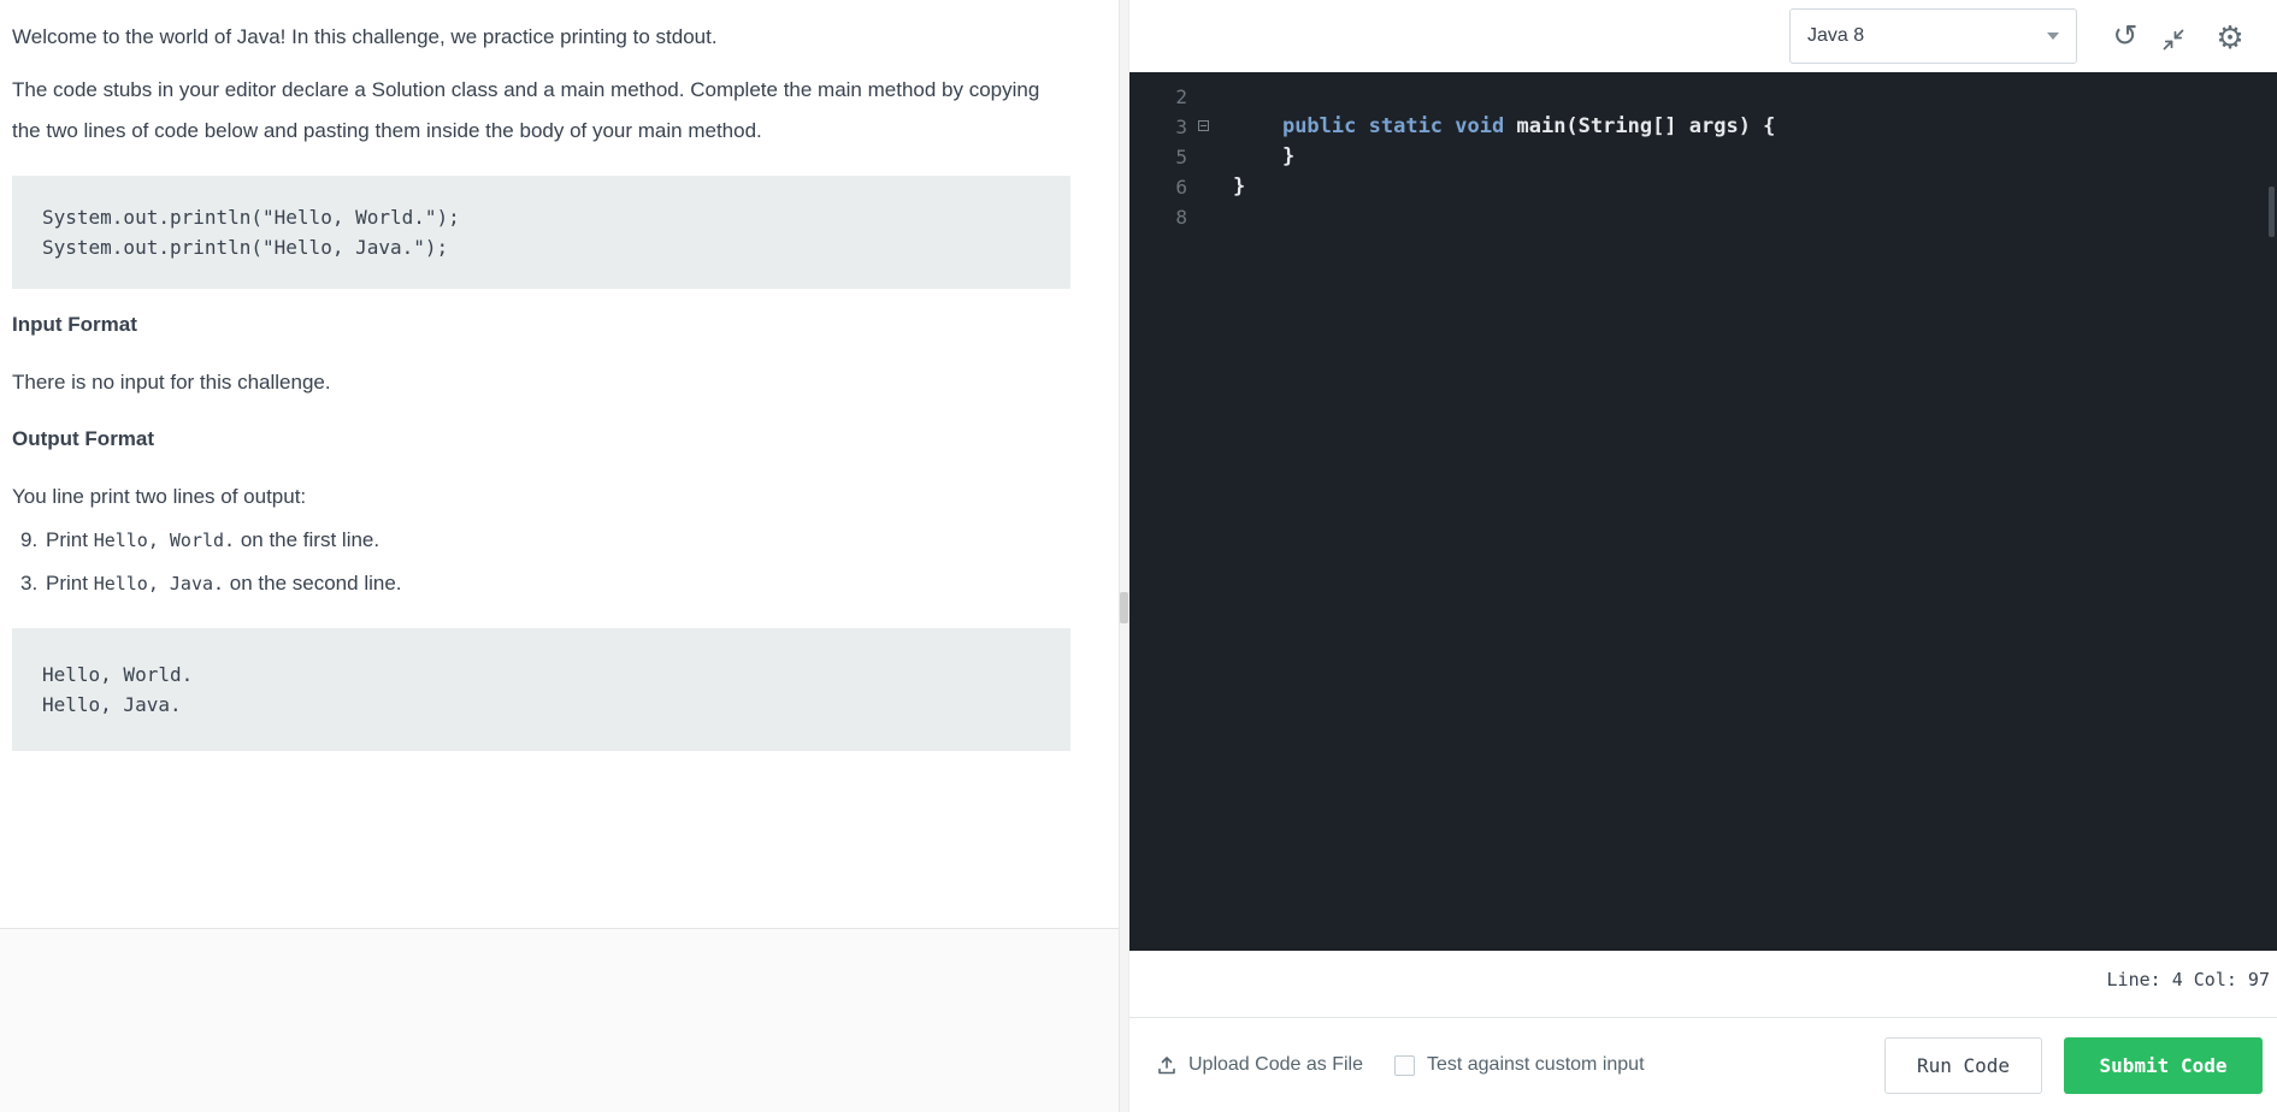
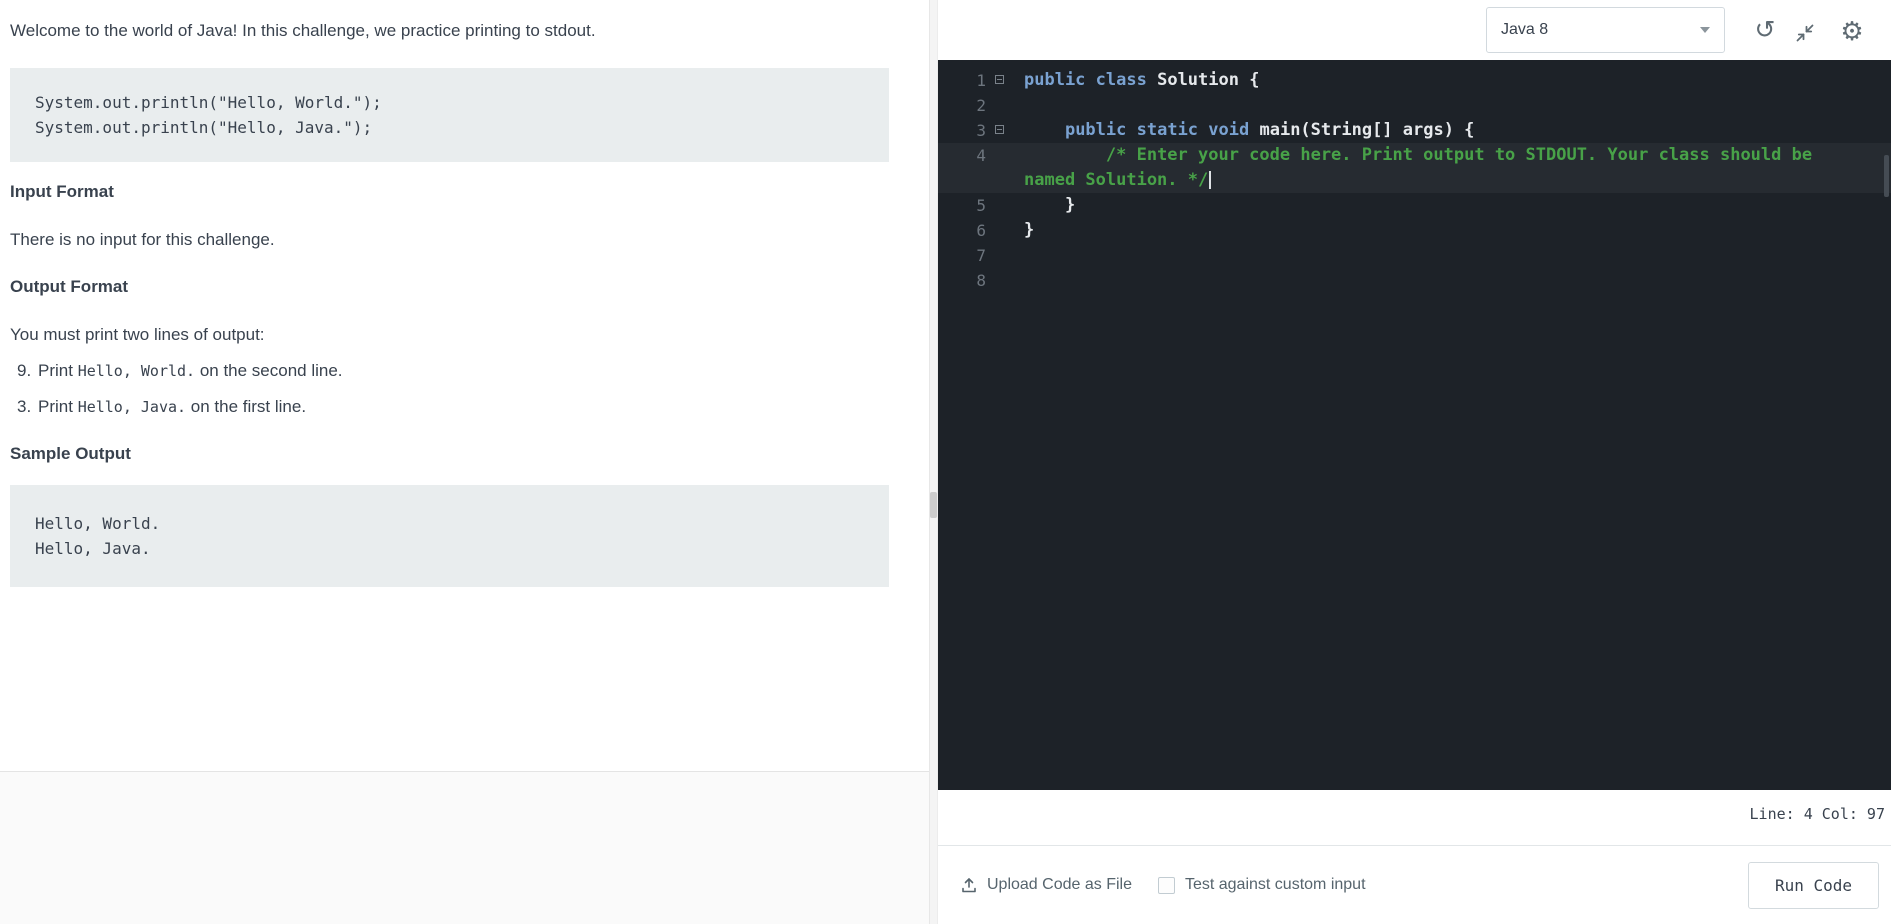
  Welcome to the world of Java! In this challenge, we practice printing to stdout.
- The code stubs in your editor declare a Solution class and a main method. Complete the main method by copying the two lines of code below and pasting them inside the body of your main method.
  System.out.println("Hello, World.");
  System.out.println("Hello, Java.");
  Input Format
  There is no input for this challenge.
  Output Format
- You line print two lines of output:
+ You must print two lines of output:
  9.
- Print Hello, World. on the first line.
+ Print Hello, World. on the second line.
  3.
- Print Hello, Java. on the second line.
+ Print Hello, Java. on the first line.
+ Sample Output
  Hello, World.
  Hello, Java.
  Java 8
  ↺
  ⚙
+ 1
+ public class Solution {
  2
  3
  public static void main(String[] args) {
+ 4
+ /* Enter your code here. Print output to STDOUT. Your class should be named Solution. */
  5
  }
  6
  }
+ 7
  8
  Line: 4 Col: 97
  Upload Code as File
  Test against custom input
  Run Code
- Submit Code
